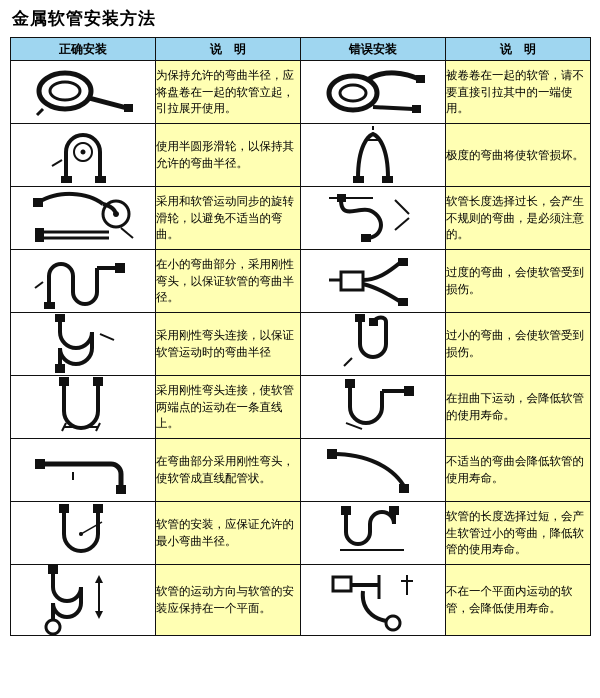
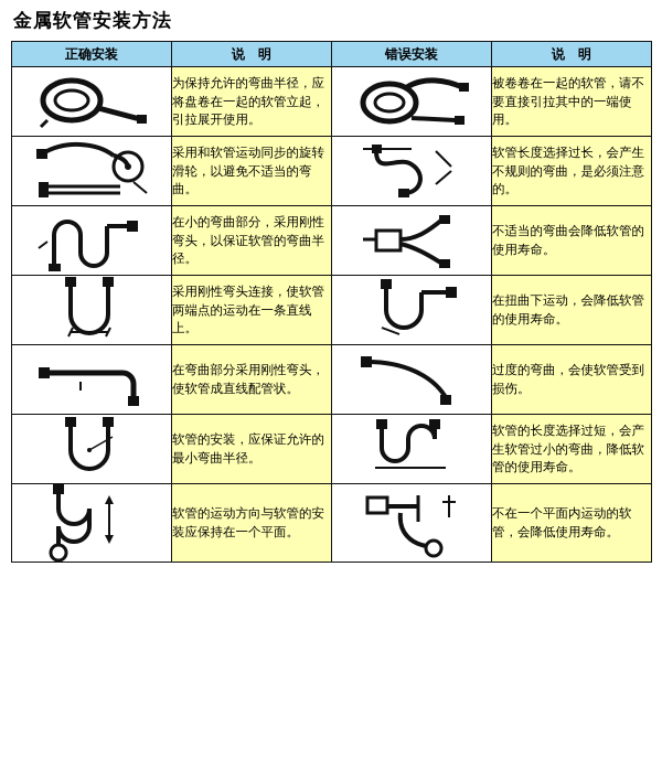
  金属软管安装方法
  正确安装	说 明	错误安装	说 明
  	为保持允许的弯曲半径，应将盘卷在一起的软管立起，引拉展开使用。		被卷卷在一起的软管，请不要直接引拉其中的一端使用。
- 	使用半圆形滑轮，以保持其允许的弯曲半径。		极度的弯曲将使软管损坏。
  	采用和软管运动同步的旋转滑轮，以避免不适当的弯曲。		软管长度选择过长，会产生不规则的弯曲，是必须注意的。
- 	在小的弯曲部分，采用刚性弯头，以保证软管的弯曲半径。		过度的弯曲，会使软管受到损伤。
+ 	在小的弯曲部分，采用刚性弯头，以保证软管的弯曲半径。		不适当的弯曲会降低软管的使用寿命。
- 	采用刚性弯头连接，以保证软管运动时的弯曲半径		过小的弯曲，会使软管受到损伤。
  	采用刚性弯头连接，使软管两端点的运动在一条直线上。		在扭曲下运动，会降低软管的使用寿命。
- 	在弯曲部分采用刚性弯头，使软管成直线配管状。		不适当的弯曲会降低软管的使用寿命。
+ 	在弯曲部分采用刚性弯头，使软管成直线配管状。		过度的弯曲，会使软管受到损伤。
  	软管的安装，应保证允许的最小弯曲半径。		软管的长度选择过短，会产生软管过小的弯曲，降低软管的使用寿命。
  	软管的运动方向与软管的安装应保持在一个平面。		不在一个平面内运动的软管，会降低使用寿命。
